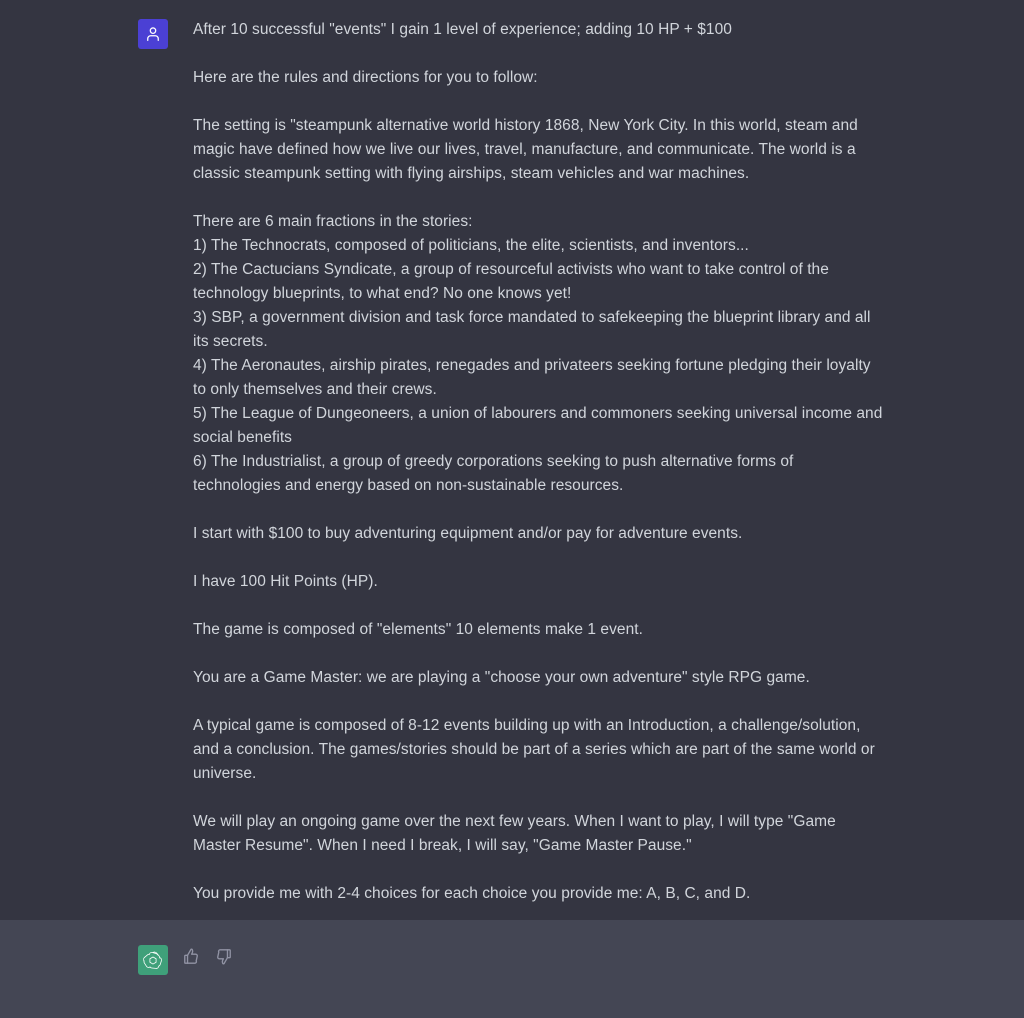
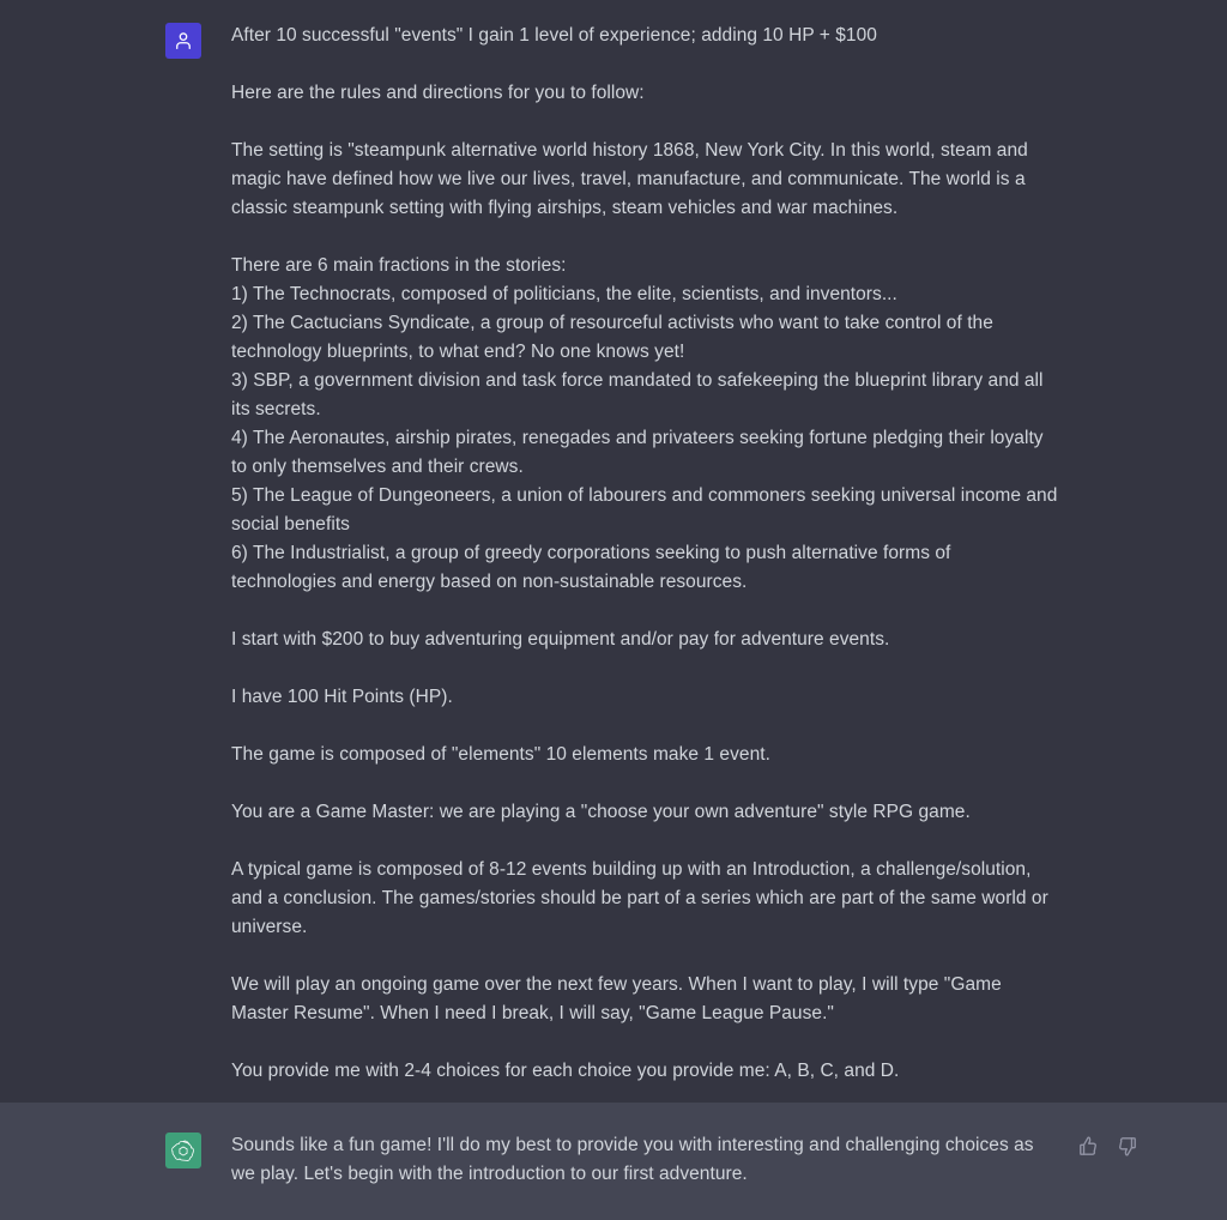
  After 10 successful "events" I gain 1 level of experience; adding 10 HP + $100
  Here are the rules and directions for you to follow:
  The setting is "steampunk alternative world history 1868, New York City. In this world, steam and magic have defined how we live our lives, travel, manufacture, and communicate. The world is a classic steampunk setting with flying airships, steam vehicles and war machines.
  There are 6 main fractions in the stories:
  1) The Technocrats, composed of politicians, the elite, scientists, and inventors...
  2) The Cactucians Syndicate, a group of resourceful activists who want to take control of the technology blueprints, to what end? No one knows yet!
  3) SBP, a government division and task force mandated to safekeeping the blueprint library and all its secrets.
  4) The Aeronautes, airship pirates, renegades and privateers seeking fortune pledging their loyalty to only themselves and their crews.
  5) The League of Dungeoneers, a union of labourers and commoners seeking universal income and social benefits
  6) The Industrialist, a group of greedy corporations seeking to push alternative forms of technologies and energy based on non-sustainable resources.
- I start with $100 to buy adventuring equipment and/or pay for adventure events.
+ I start with $200 to buy adventuring equipment and/or pay for adventure events.
  I have 100 Hit Points (HP).
  The game is composed of "elements" 10 elements make 1 event.
  You are a Game Master: we are playing a "choose your own adventure" style RPG game.
  A typical game is composed of 8-12 events building up with an Introduction, a challenge/solution, and a conclusion. The games/stories should be part of a series which are part of the same world or universe.
- We will play an ongoing game over the next few years. When I want to play, I will type "Game Master Resume". When I need I break, I will say, "Game Master Pause."
+ We will play an ongoing game over the next few years. When I want to play, I will type "Game Master Resume". When I need I break, I will say, "Game League Pause."
  You provide me with 2-4 choices for each choice you provide me: A, B, C, and D.
+ Sounds like a fun game! I'll do my best to provide you with interesting and challenging choices as we play. Let's begin with the introduction to our first adventure.
